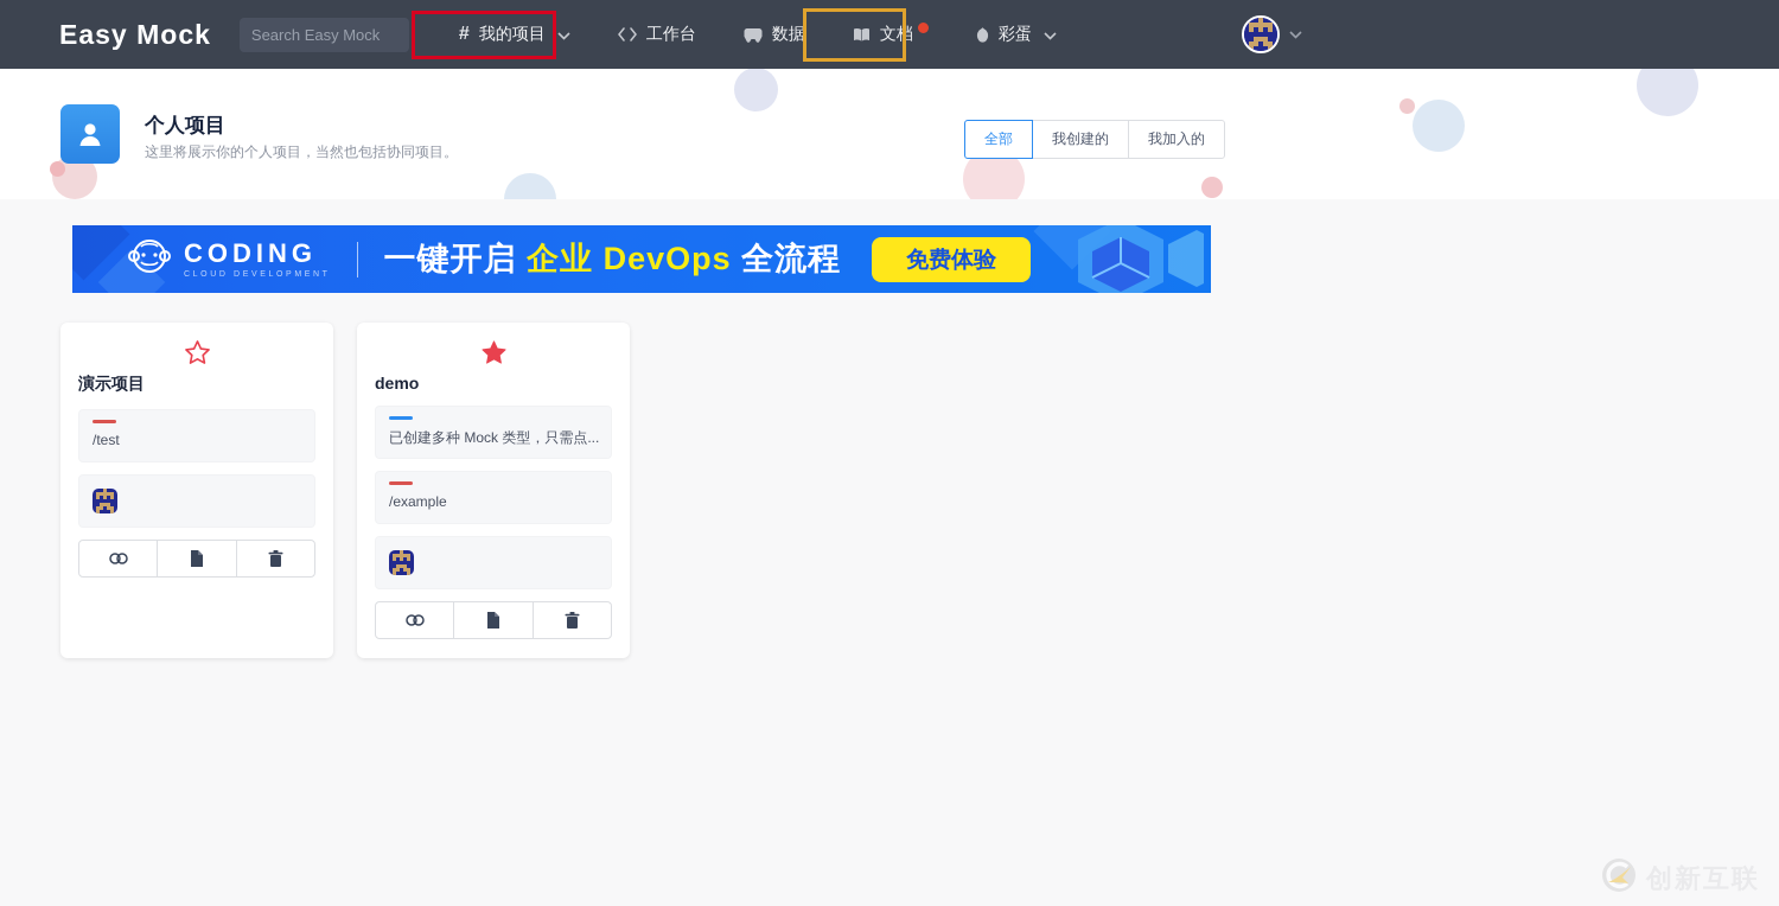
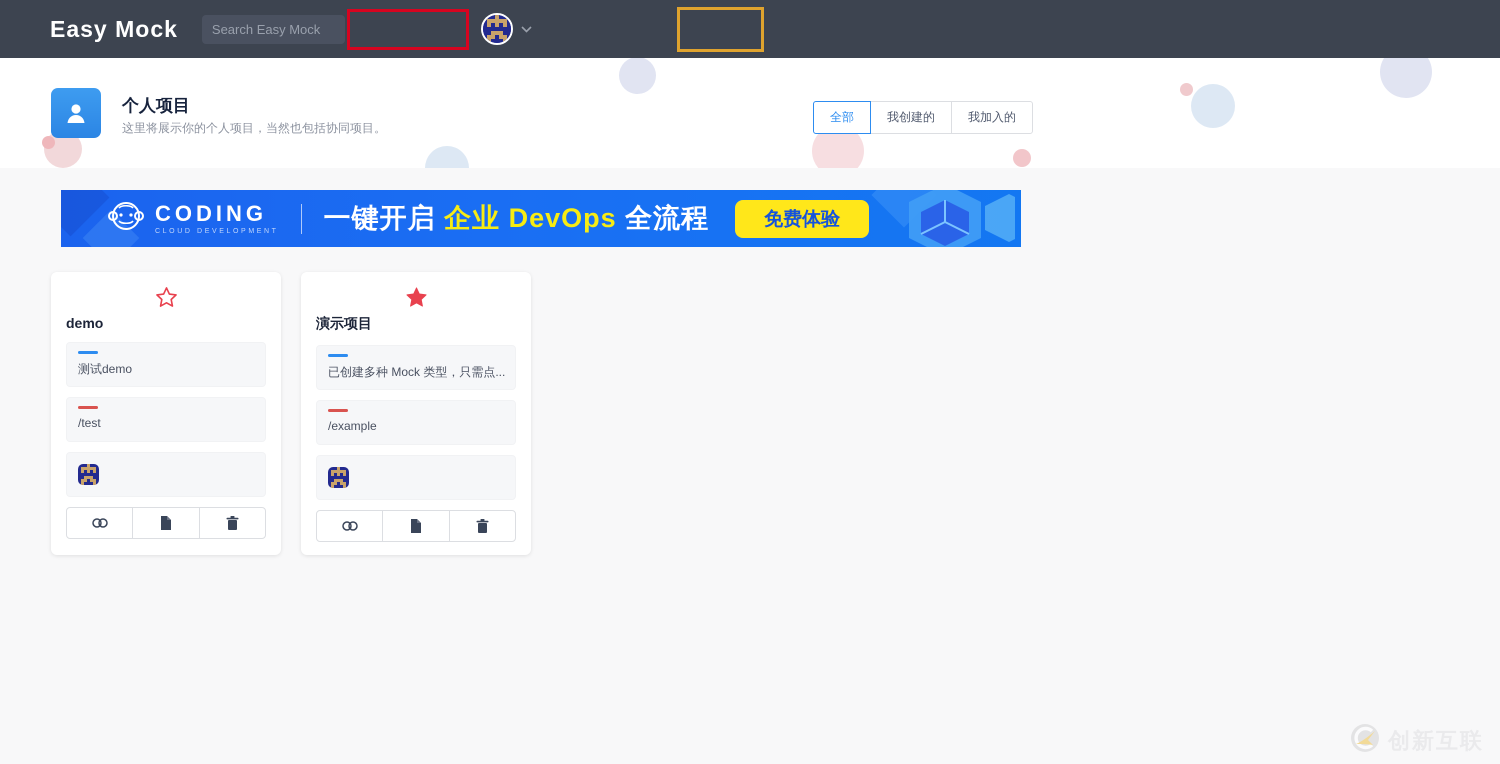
  Easy Mock
  Search Easy Mock
- #
- 我的项目
- 工作台
- 数据
- 文档
- 彩蛋
  个人项目
  这里将展示你的个人项目，当然也包括协同项目。
  全部
  我创建的
  我加入的
  CODING
  一键开启 企业 DevOps 全流程
  免费体验
- 演示项目
+ demo
+ 测试demo
  /test
- demo
+ 演示项目
  已创建多种 Mock 类型，只需点...
  /example
